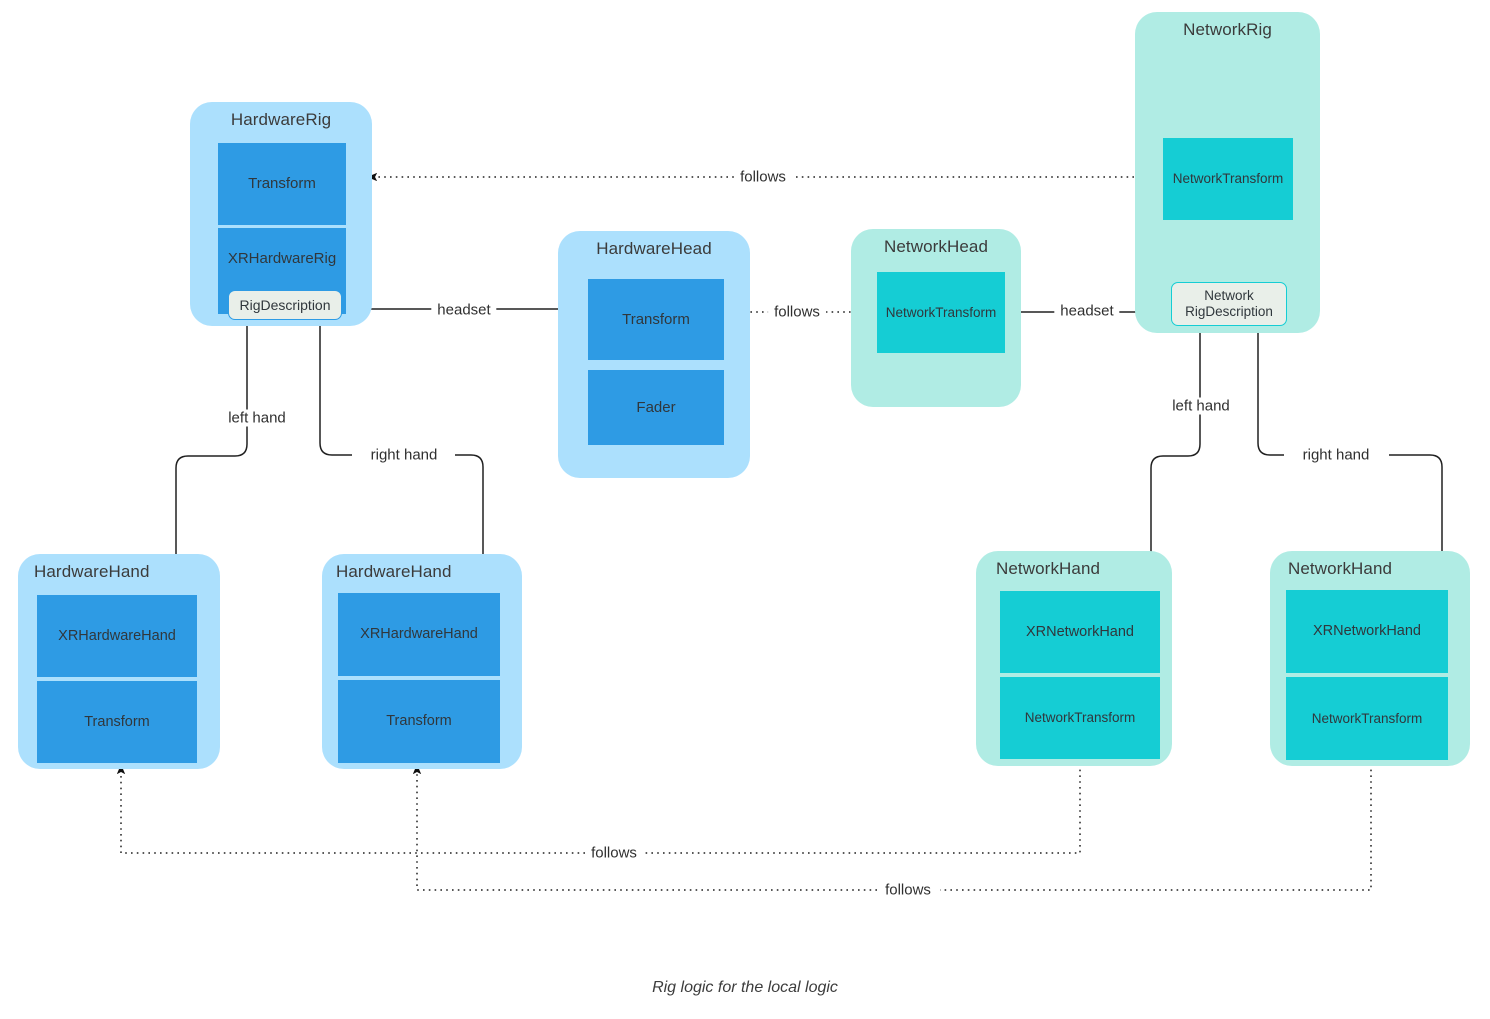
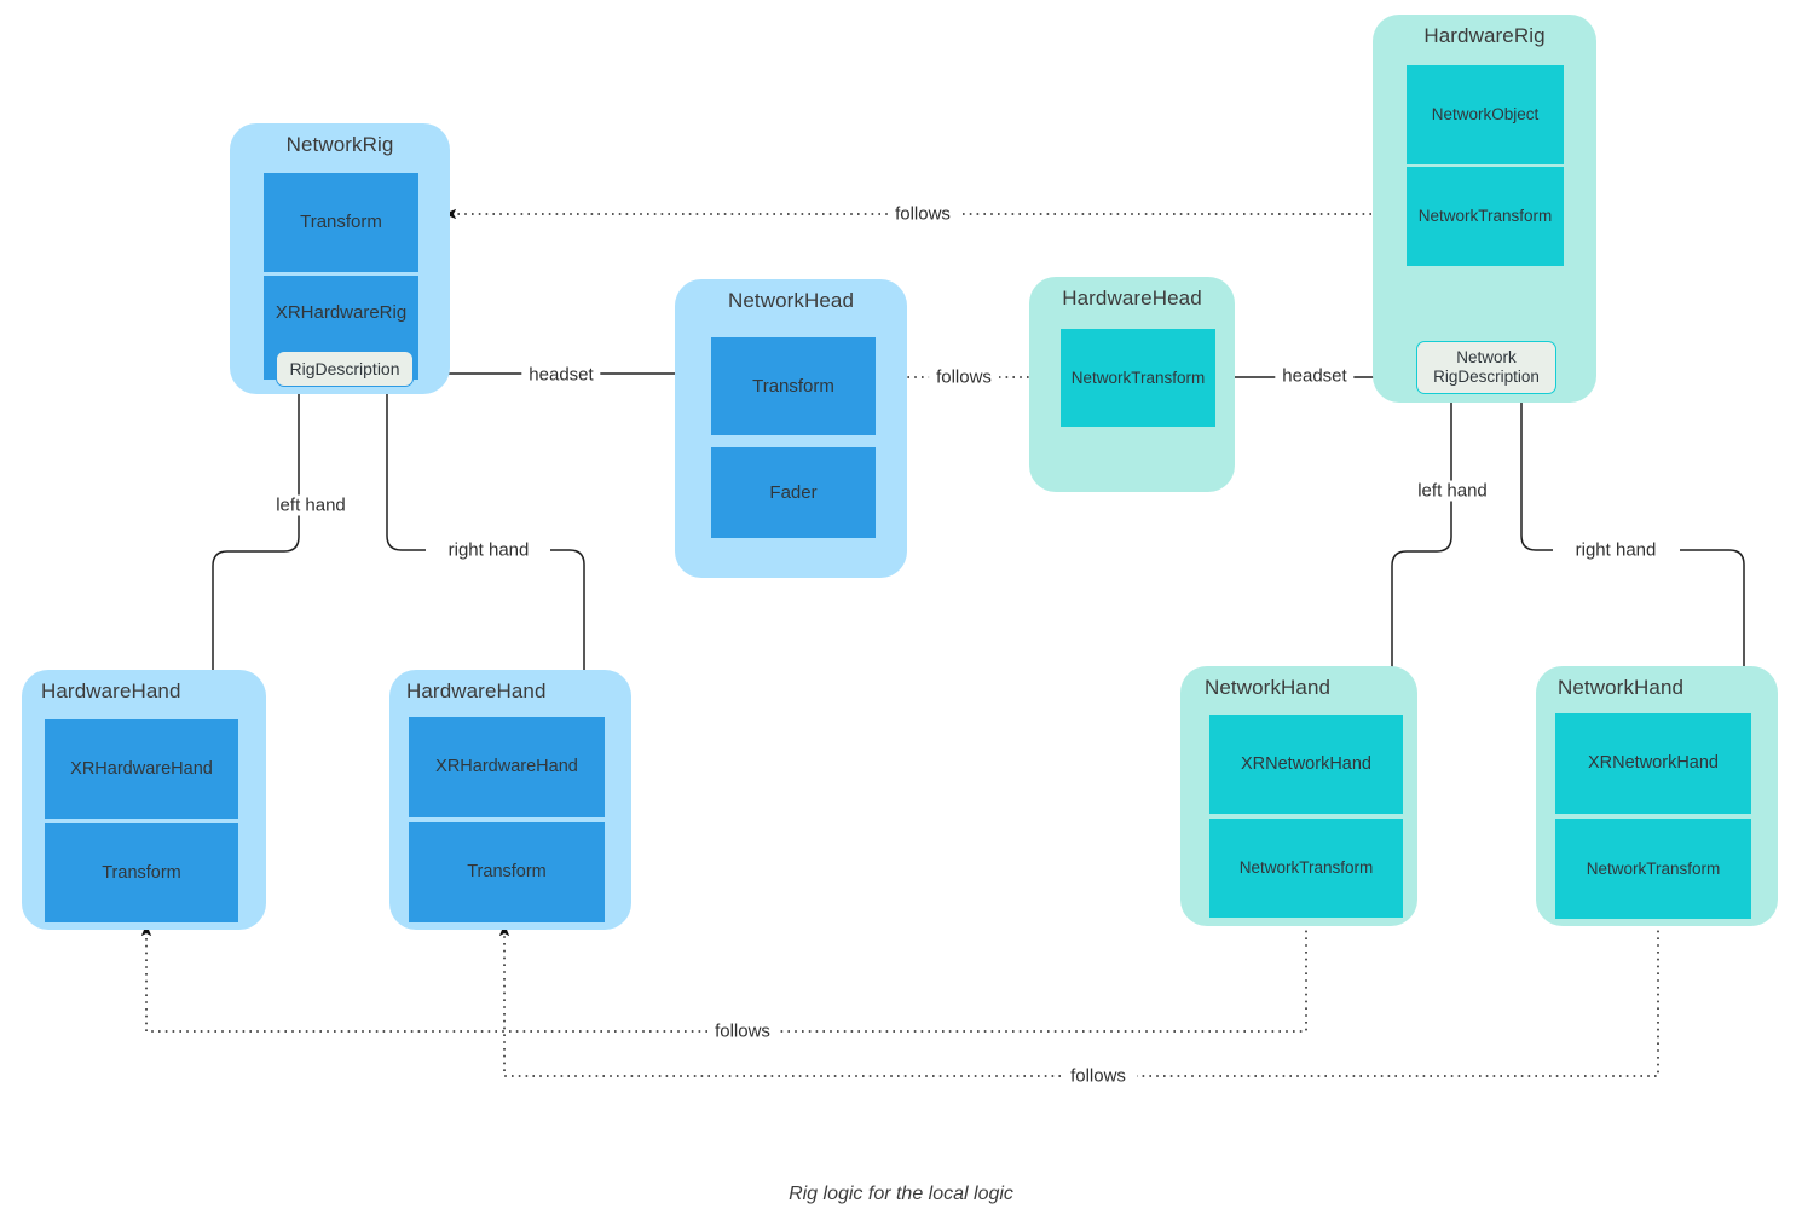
- HardwareRig
+ NetworkRig
  Transform
  XRHardwareRig
  RigDescription
- HardwareHead
+ NetworkHead
  Transform
  Fader
- NetworkHead
+ HardwareHead
  NetworkTransform
- NetworkRig
+ HardwareRig
+ NetworkObject
  NetworkTransform
  Network
  RigDescription
  HardwareHand
  XRHardwareHand
  Transform
  HardwareHand
  XRHardwareHand
  Transform
  NetworkHand
  XRNetworkHand
  NetworkTransform
  NetworkHand
  XRNetworkHand
  NetworkTransform
  follows
  headset
  follows
  headset
  left hand
  right hand
  left hand
  right hand
  follows
  follows
  Rig logic for the local logic
